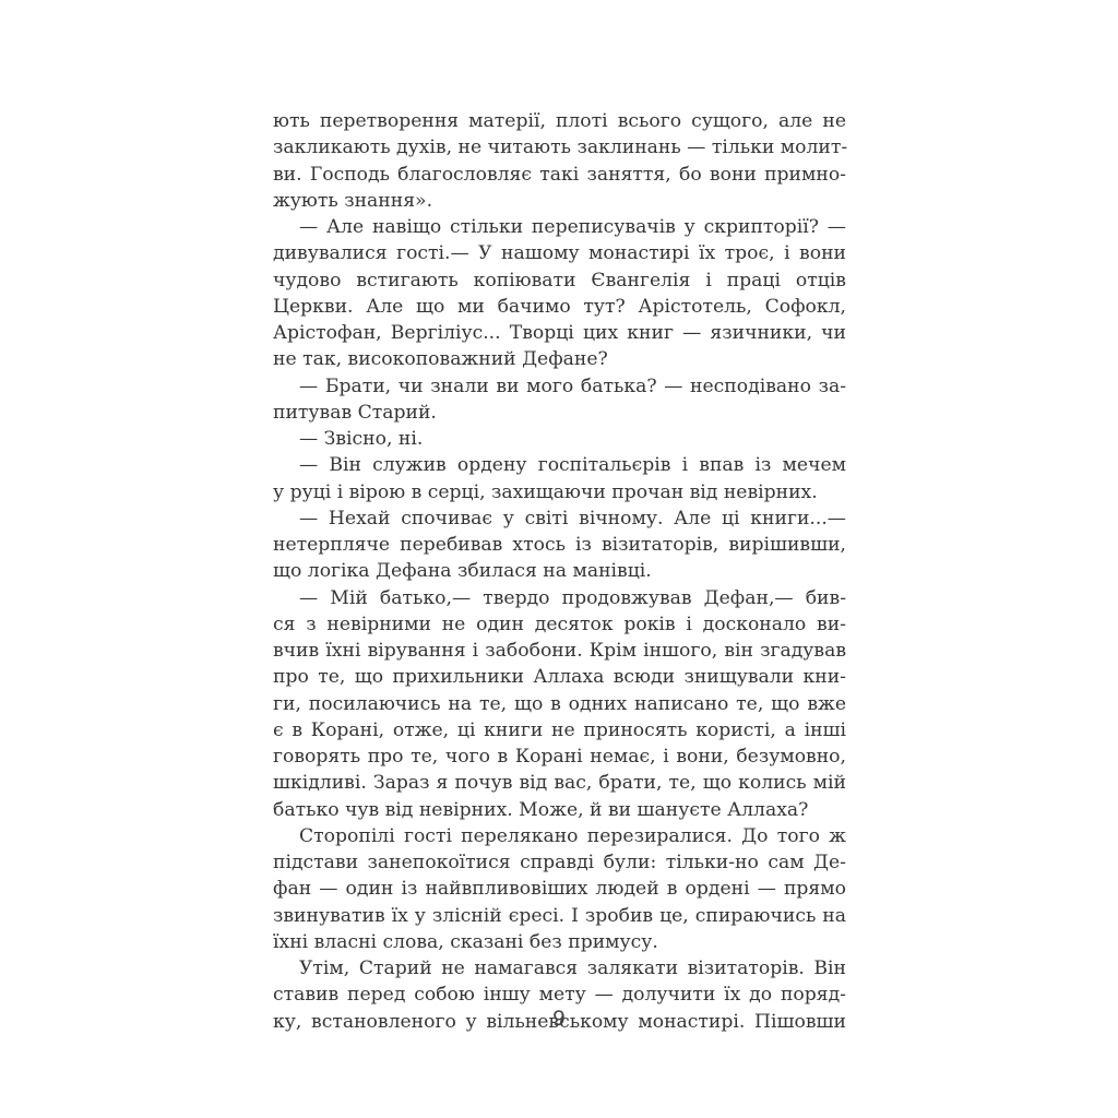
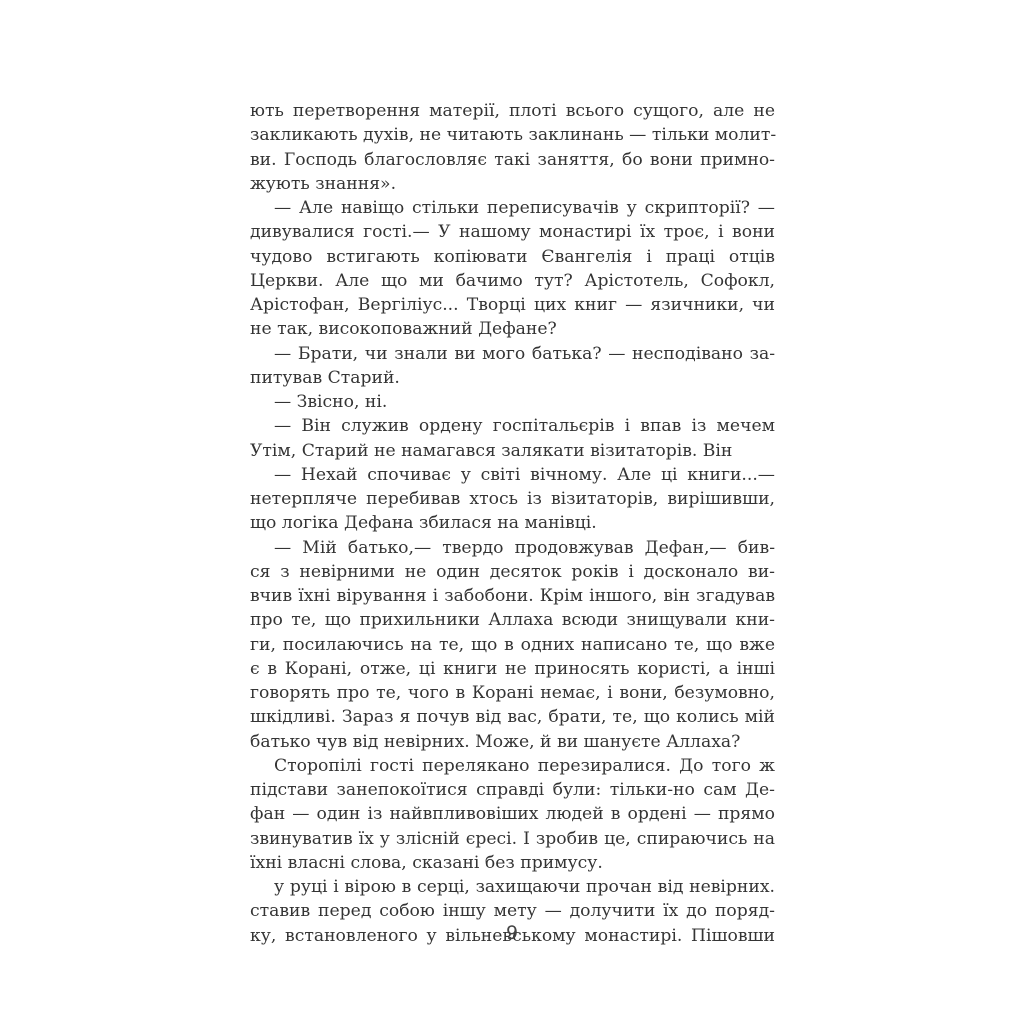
  ють перетворення матерії, плоті всього сущого, але не
  закликають духів, не читають заклинань — тільки молит-
  ви. Господь благословляє такі заняття, бо вони примно-
  жують знання».
  — Але навіщо стільки переписувачів у скрипторії? —
  дивувалися гості.— У нашому монастирі їх троє, і вони
  чудово встигають копіювати Євангелія і праці отців
  Церкви. Але що ми бачимо тут? Арістотель, Софокл,
  Арістофан, Вергіліус... Творці цих книг — язичники, чи
  не так, високоповажний Дефане?
  — Брати, чи знали ви мого батька? — несподівано за-
  питував Старий.
  — Звісно, ні.
  — Він служив ордену госпітальєрів і впав із мечем
- у руці і вірою в серці, захищаючи прочан від невірних.
+ Утім, Старий не намагався залякати візитаторів. Він
  — Нехай спочиває у світі вічному. Але ці книги...—
  нетерпляче перебивав хтось із візитаторів, вирішивши,
  що логіка Дефана збилася на манівці.
  — Мій батько,— твердо продовжував Дефан,— бив-
  ся з невірними не один десяток років і досконало ви-
  вчив їхні вірування і забобони. Крім іншого, він згадував
  про те, що прихильники Аллаха всюди знищували кни-
  ги, посилаючись на те, що в одних написано те, що вже
  є в Корані, отже, ці книги не приносять користі, а інші
  говорять про те, чого в Корані немає, і вони, безумовно,
  шкідливі. Зараз я почув від вас, брати, те, що колись мій
  батько чув від невірних. Може, й ви шануєте Аллаха?
  Сторопілі гості перелякано перезиралися. До того ж
  підстави занепокоїтися справді були: тільки-но сам Де-
  фан — один із найвпливовіших людей в ордені — прямо
  звинуватив їх у злісній єресі. І зробив це, спираючись на
  їхні власні слова, сказані без примусу.
- Утім, Старий не намагався залякати візитаторів. Він
+ у руці і вірою в серці, захищаючи прочан від невірних.
  ставив перед собою іншу мету — долучити їх до поряд-
  ку, встановленого у вільневському монастирі. Пішовши
  9
